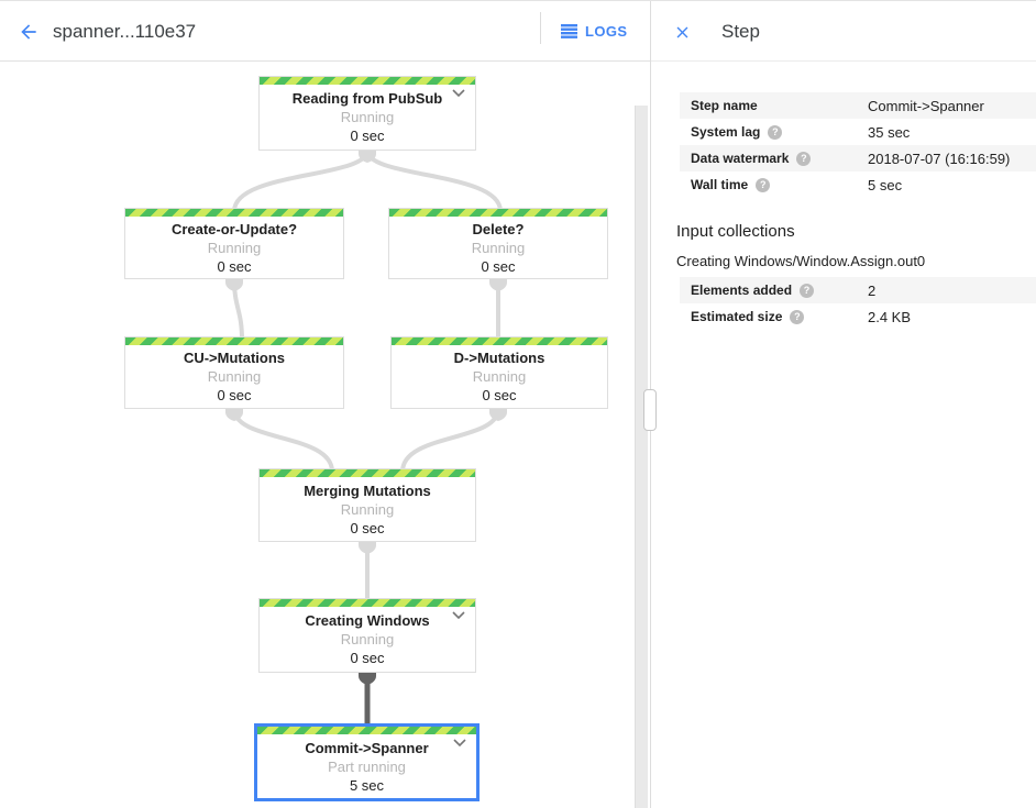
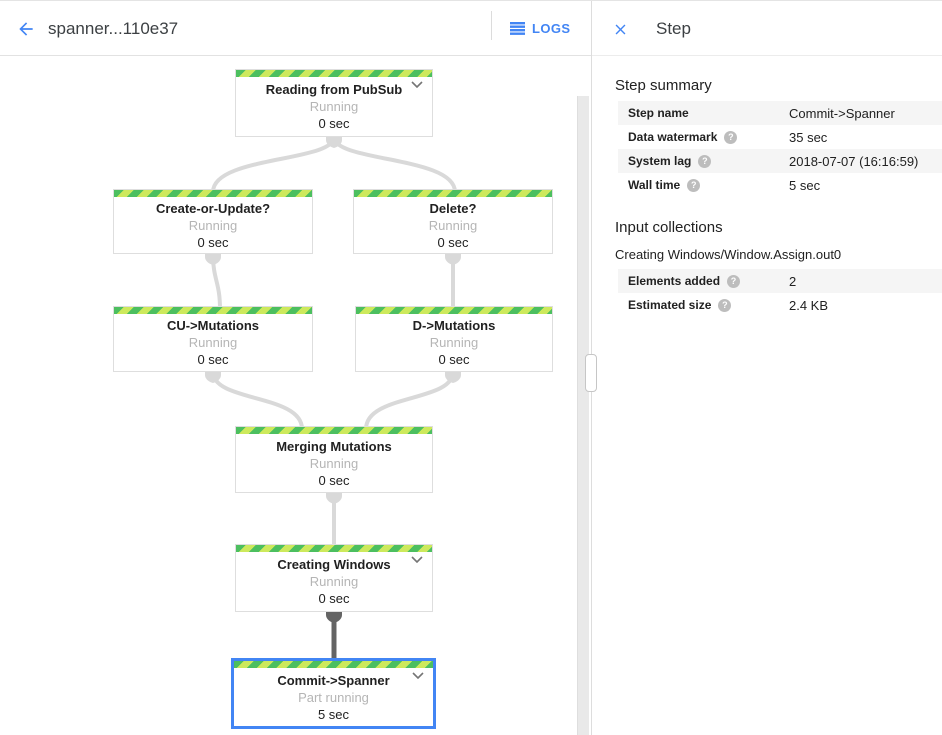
  spanner...110e37
  LOGS
  Reading from PubSub
  Running
  0 sec
  Create-or-Update?
  Running
  0 sec
  Delete?
  Running
  0 sec
  CU->Mutations
  Running
  0 sec
  D->Mutations
  Running
  0 sec
  Merging Mutations
  Running
  0 sec
  Creating Windows
  Running
  0 sec
  Commit->Spanner
  Part running
  5 sec
  Step
+ Step summary
  Step name
  Commit->Spanner
- System lag
+ Data watermark
  ?
  35 sec
- Data watermark
+ System lag
  ?
  2018-07-07 (16:16:59)
  Wall time
  ?
  5 sec
  Input collections
  Creating Windows/Window.Assign.out0
  Elements added
  ?
  2
  Estimated size
  ?
  2.4 KB
